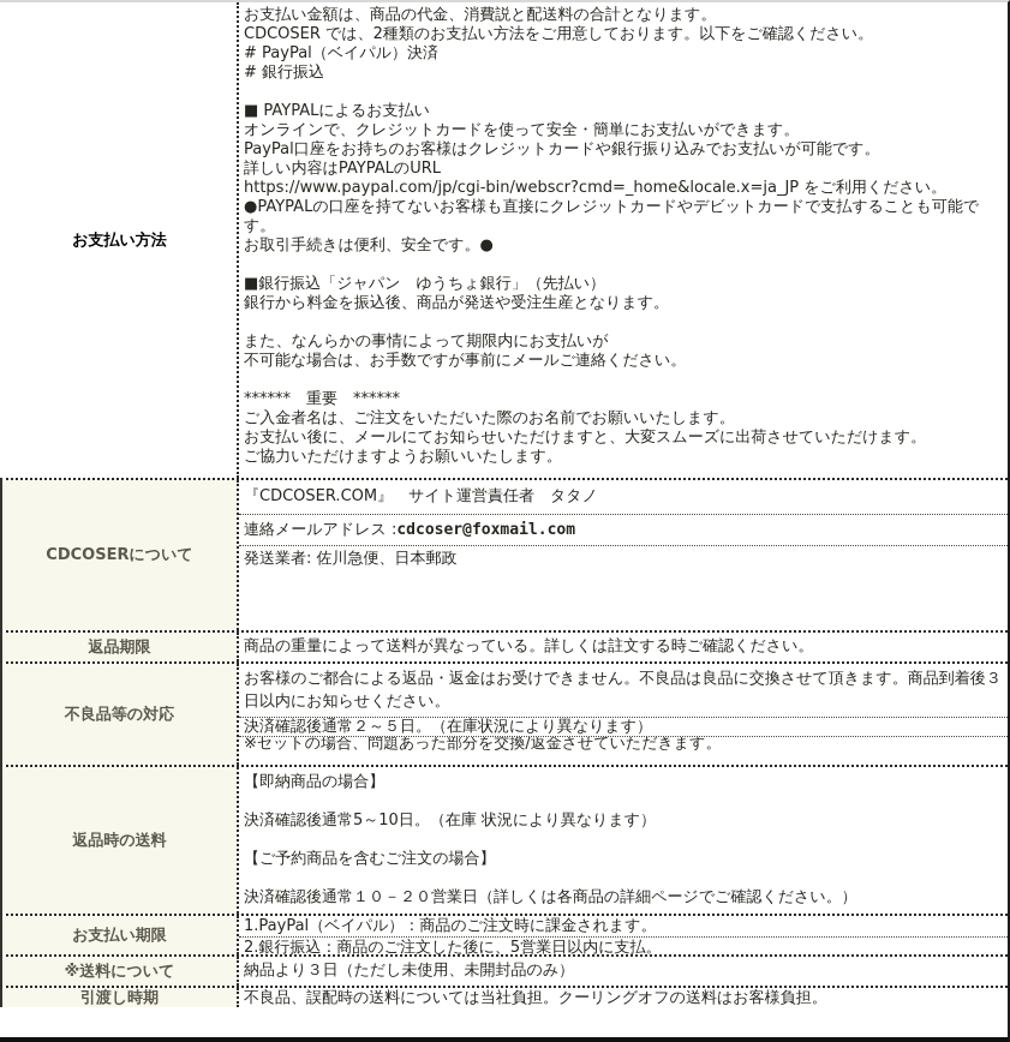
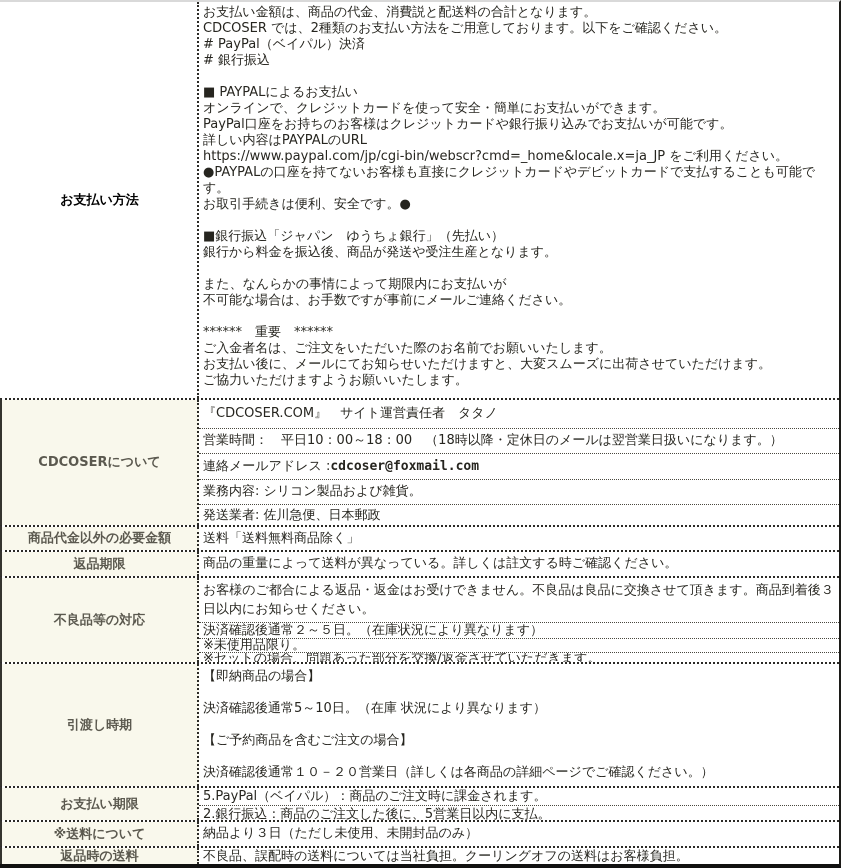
  お支払い方法
  お支払い金額は、商品の代金、消費説と配送料の合計となります。
  CDCOSER では、2種類のお支払い方法をご用意しております。以下をご確認ください。
  # PayPal（ベイパル）決済
  # 銀行振込
  ■ PAYPALによるお支払い
  オンラインで、クレジットカードを使って安全・簡単にお支払いができます。
  PayPal口座をお持ちのお客様はクレジットカードや銀行振り込みでお支払いが可能です。
  詳しい内容はPAYPALのURL
  https://www.paypal.com/jp/cgi-bin/webscr?cmd=_home&locale.x=ja_JP をご利用ください。
  ●PAYPALの口座を持てないお客様も直接にクレジットカードやデビットカードで支払することも可能です。
  お取引手続きは便利、安全です。●
  ■銀行振込「ジャパン ゆうちょ銀行」（先払い）
  銀行から料金を振込後、商品が発送や受注生産となります。
  また、なんらかの事情によって期限内にお支払いが
  不可能な場合は、お手数ですが事前にメールご連絡ください。
  ****** 重要 ******
  ご入金者名は、ご注文をいただいた際のお名前でお願いいたします。
  お支払い後に、メールにてお知らせいただけますと、大変スムーズに出荷させていただけます。
  ご協力いただけますようお願いいたします。
  CDCOSERについて
  『CDCOSER.COM』 サイト運営責任者 タタノ
+ 営業時間： 平日10：00～18：00 （18時以降・定休日のメールは翌営業日扱いになります。）
  連絡メールアドレス :
  cdcoser@foxmail.com
+ 業務内容: シリコン製品および雑貨。
  発送業者: 佐川急便、日本郵政
+ 商品代金以外の必要金額
+ 送料「送料無料商品除く」
  返品期限
  商品の重量によって送料が異なっている。詳しくは註文する時ご確認ください。
  不良品等の対応
  お客様のご都合による返品・返金はお受けできません。不良品は良品に交換させて頂きます。商品到着後３日以内にお知らせください。
  決済確認後通常２～５日。（在庫状況により異なります）
+ ※未使用品限り。
  ※セットの場合、問題あった部分を交換/返金させていただきます。
- 返品時の送料
+ 引渡し時期
  【即納商品の場合】
  決済確認後通常5～10日。（在庫 状況により異なります）
  【ご予約商品を含むご注文の場合】
  決済確認後通常１０－２０営業日（詳しくは各商品の詳細ページでご確認ください。）
  お支払い期限
- 1.PayPal（ベイパル）：商品のご注文時に課金されます。
+ 5.PayPal（ベイパル）：商品のご注文時に課金されます。
  2.銀行振込：商品のご注文した後に、5営業日以内に支払。
  ※送料について
  納品より３日（ただし未使用、未開封品のみ）
- 引渡し時期
+ 返品時の送料
  不良品、誤配時の送料については当社負担。クーリングオフの送料はお客様負担。
